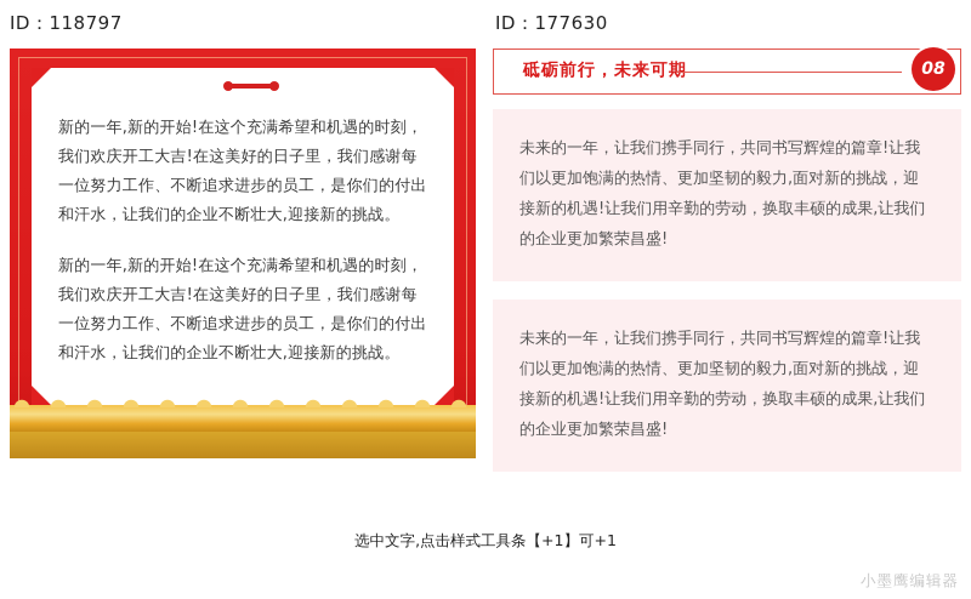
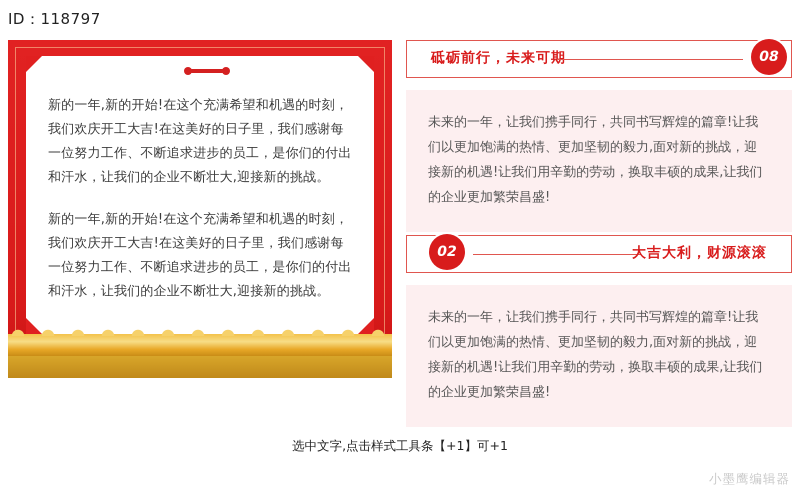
  ID：118797
- ID：177630
  新的一年,新的开始!在这个充满希望和机遇的时刻，我们欢庆开工大吉!在这美好的日子里，我们感谢每一位努力工作、不断追求进步的员工，是你们的付出和汗水，让我们的企业不断壮大,迎接新的挑战。
  新的一年,新的开始!在这个充满希望和机遇的时刻，我们欢庆开工大吉!在这美好的日子里，我们感谢每一位努力工作、不断追求进步的员工，是你们的付出和汗水，让我们的企业不断壮大,迎接新的挑战。
  砥砺前行，未来可期
  08
  未来的一年，让我们携手同行，共同书写辉煌的篇章!让我们以更加饱满的热情、更加坚韧的毅力,面对新的挑战，迎接新的机遇!让我们用辛勤的劳动，换取丰硕的成果,让我们的企业更加繁荣昌盛!
+ 02
+ 大吉大利，财源滚滚
  未来的一年，让我们携手同行，共同书写辉煌的篇章!让我们以更加饱满的热情、更加坚韧的毅力,面对新的挑战，迎接新的机遇!让我们用辛勤的劳动，换取丰硕的成果,让我们的企业更加繁荣昌盛!
  选中文字,点击样式工具条【+1】可+1
  小墨鹰编辑器
